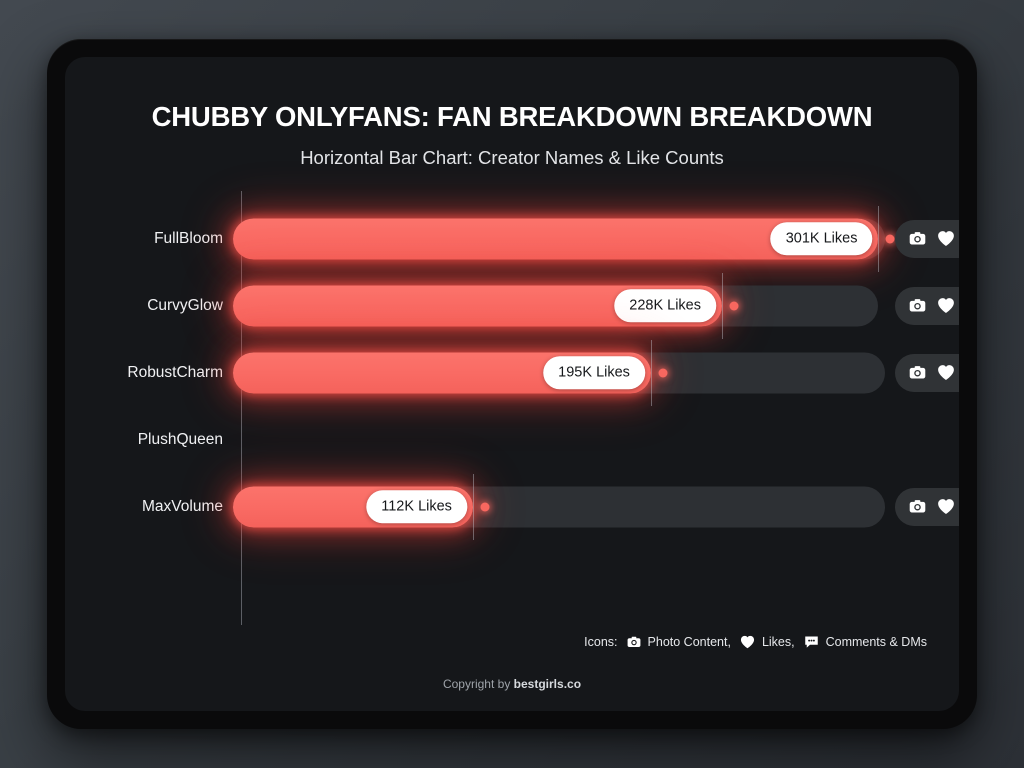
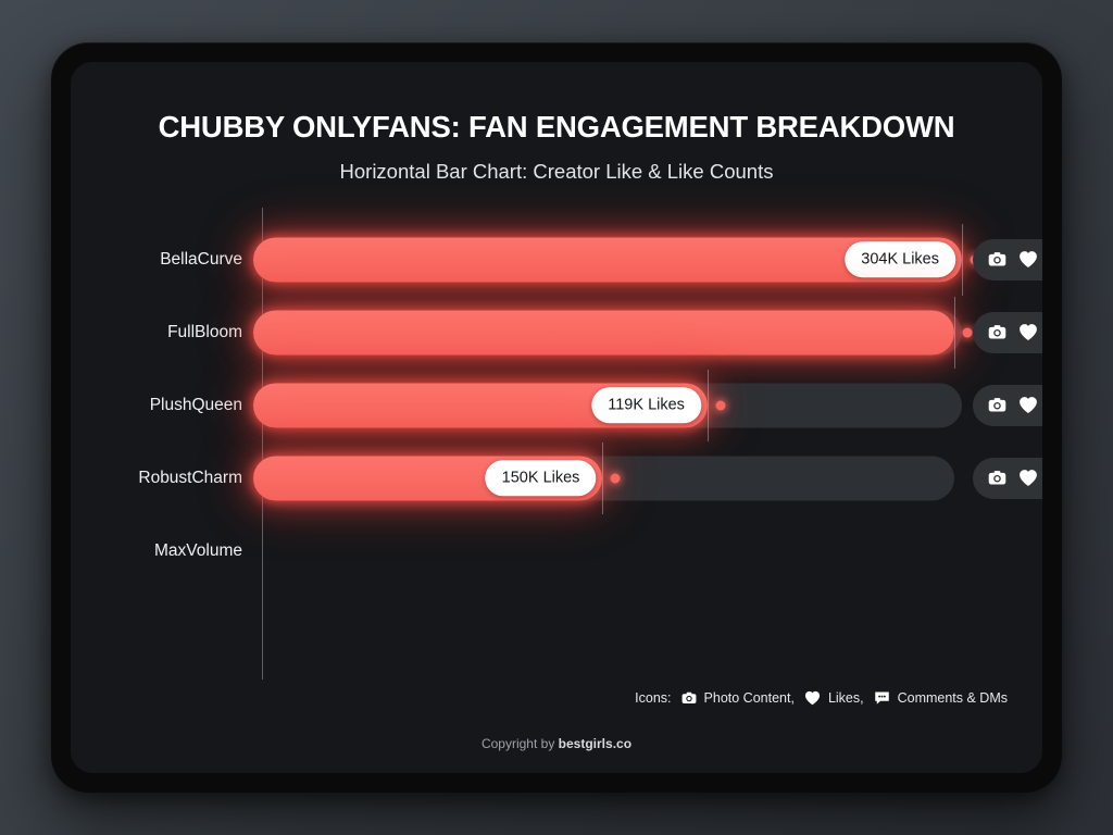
- CHUBBY ONLYFANS: FAN BREAKDOWN BREAKDOWN
+ CHUBBY ONLYFANS: FAN ENGAGEMENT BREAKDOWN
- Horizontal Bar Chart: Creator Names & Like Counts
+ Horizontal Bar Chart: Creator Like & Like Counts
+ BellaCurve
+ 304K Likes
  FullBloom
- 301K Likes
- CurvyGlow
- 228K Likes
- RobustCharm
+ PlushQueen
- 195K Likes
+ 119K Likes
- PlushQueen
+ RobustCharm
+ 150K Likes
  MaxVolume
- 112K Likes
  Icons:
  Photo Content,
  Likes,
  Comments & DMs
  Copyright by bestgirls.co
